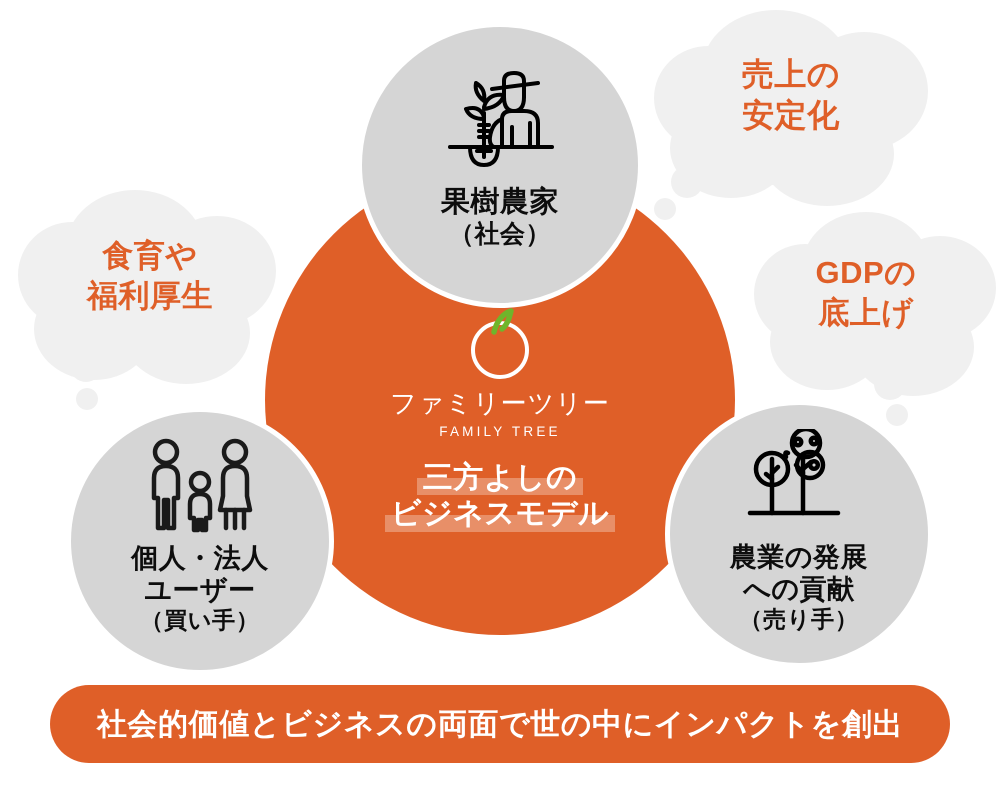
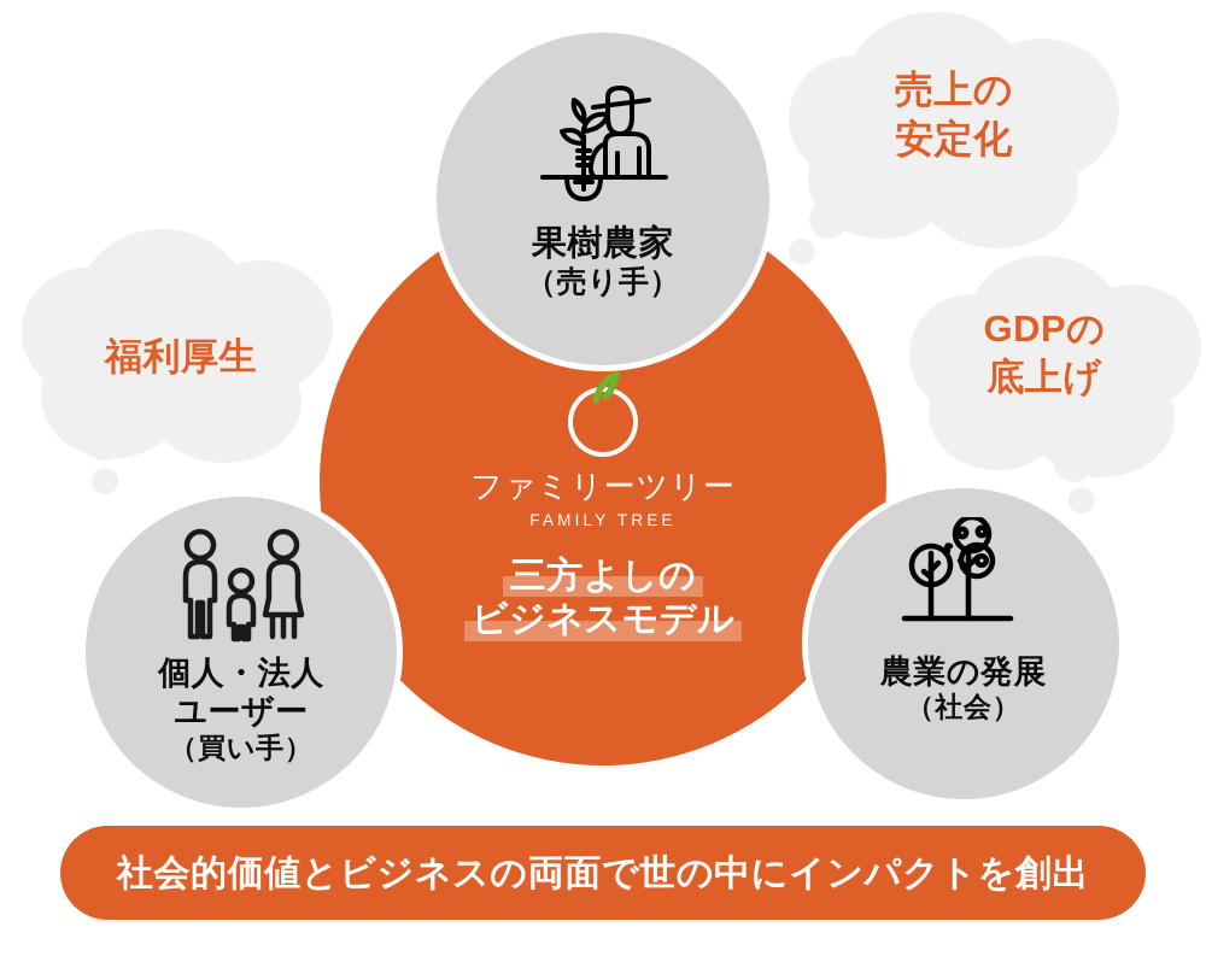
  売上の
  安定化
- 食育や
  福利厚生
  GDPの
  底上げ
  ファミリーツリー
  FAMILY TREE
  三方よしの
  ビジネスモデル
  果樹農家
- （社会）
+ （売り手）
  個人・法人
  ユーザー
  （買い手）
  農業の発展
- への貢献
- （売り手）
+ （社会）
  社会的価値とビジネスの両面で世の中にインパクトを創出
